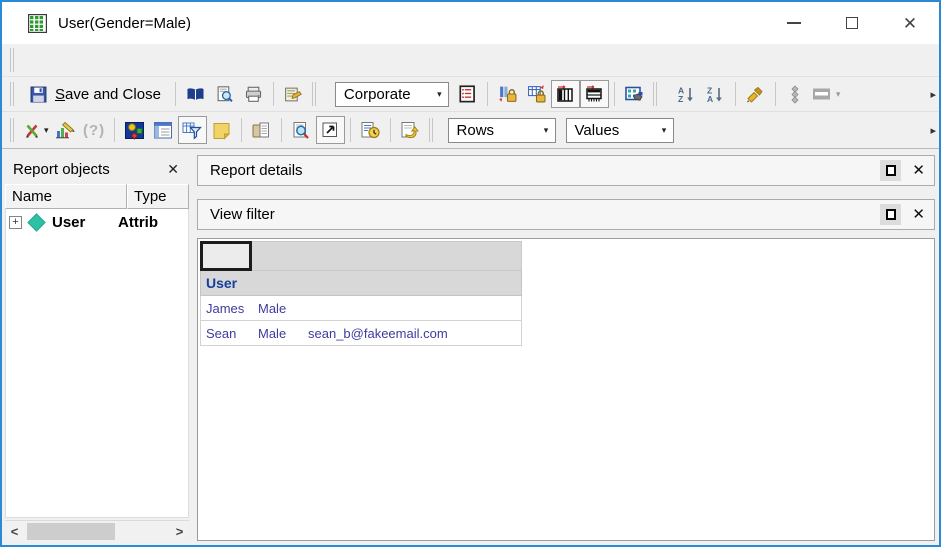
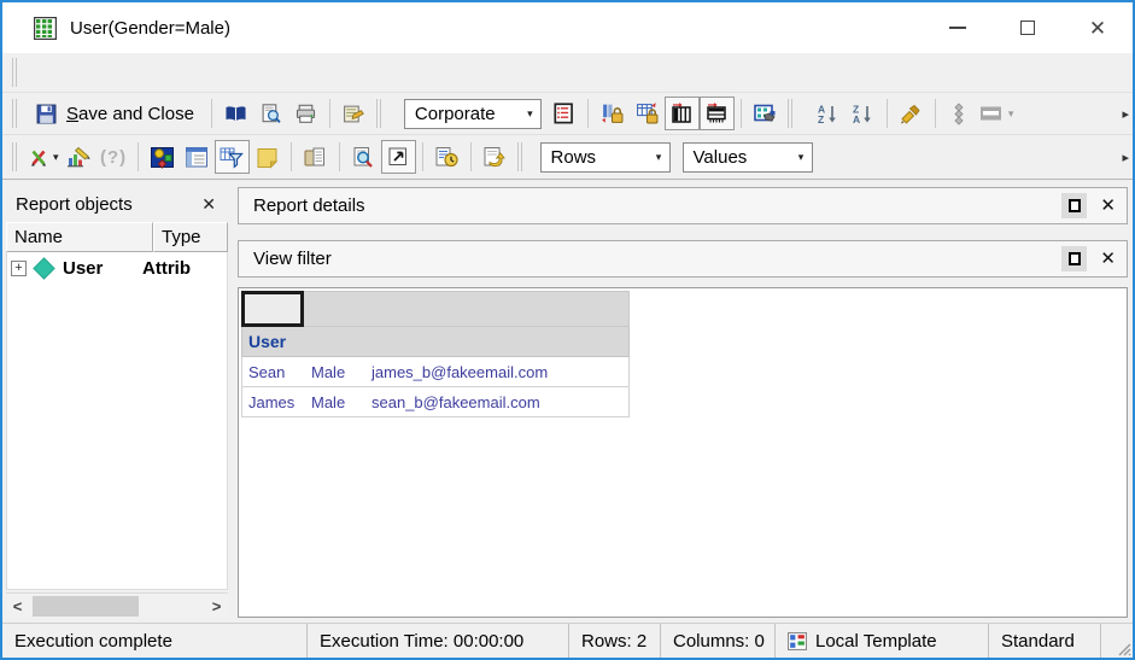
  User(Gender=Male)
  ✕
  Save and Close
  Corporate
  ▾
  A
  Z
  Z
  A
  ▾
  ▸
  ▾
  (?)
  Rows
  ▾
  Values
  ▾
  ▸
  Report objects
  ✕
  Name
  Type
  +
  User
  Attrib
  <
  >
  Report details
  ✕
  View filter
  ✕
  User
- James
+ Sean
  Male
+ james_b@fakeemail.com
- Sean
+ James
  Male
  sean_b@fakeemail.com
+ Execution complete
+ Execution Time: 00:00:00
+ Rows: 2
+ Columns: 0
+ Local Template
+ Standard
